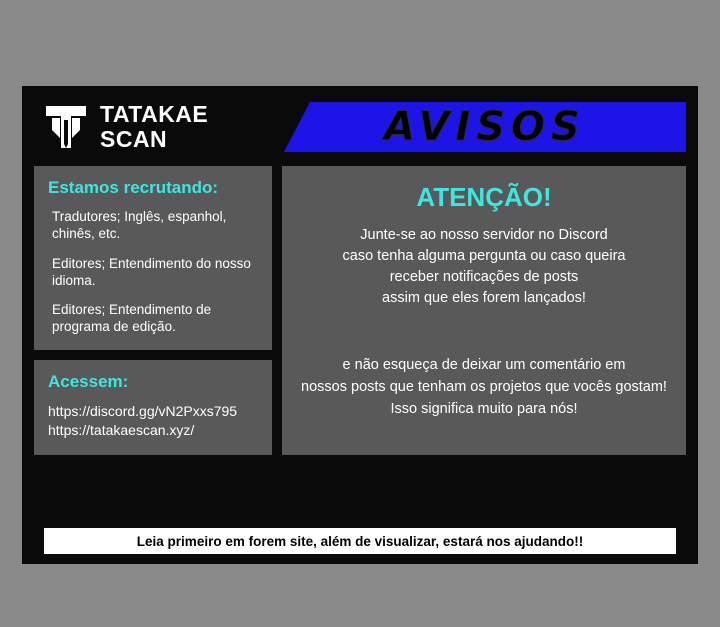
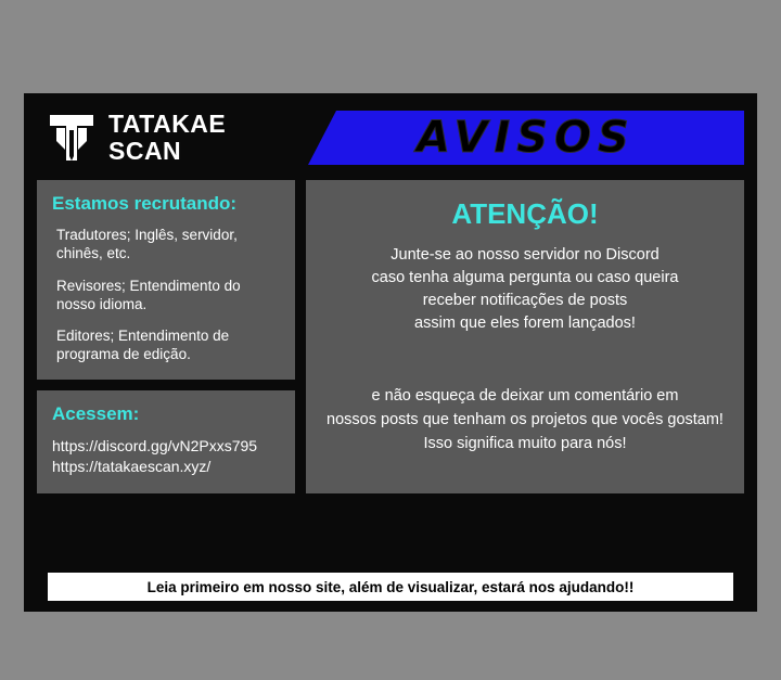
  TATAKAE
  SCAN
  AVISOS
  Estamos recrutando:
- Tradutores; Inglês, espanhol, chinês, etc.
+ Tradutores; Inglês, servidor, chinês, etc.
- Editores; Entendimento do nosso idioma.
+ Revisores; Entendimento do nosso idioma.
  Editores; Entendimento de programa de edição.
  Acessem:
  https://discord.gg/vN2Pxxs795
  https://tatakaescan.xyz/
  ATENÇÃO!
  Junte-se ao nosso servidor no Discord
  caso tenha alguma pergunta ou caso queira
  receber notificações de posts
  assim que eles forem lançados!
  e não esqueça de deixar um comentário em
  nossos posts que tenham os projetos que vocês gostam!
  Isso significa muito para nós!
- Leia primeiro em forem site, além de visualizar, estará nos ajudando!!
+ Leia primeiro em nosso site, além de visualizar, estará nos ajudando!!
